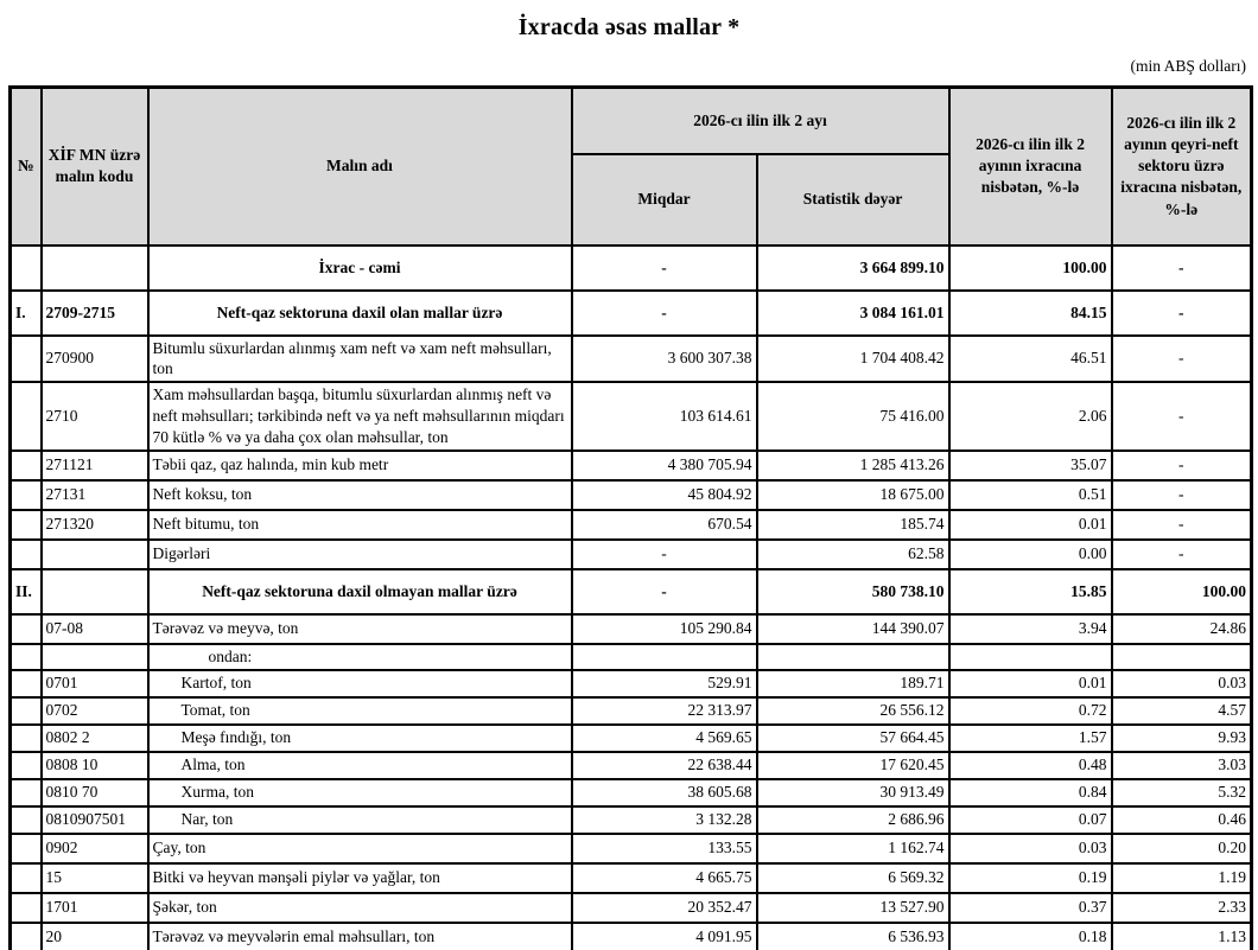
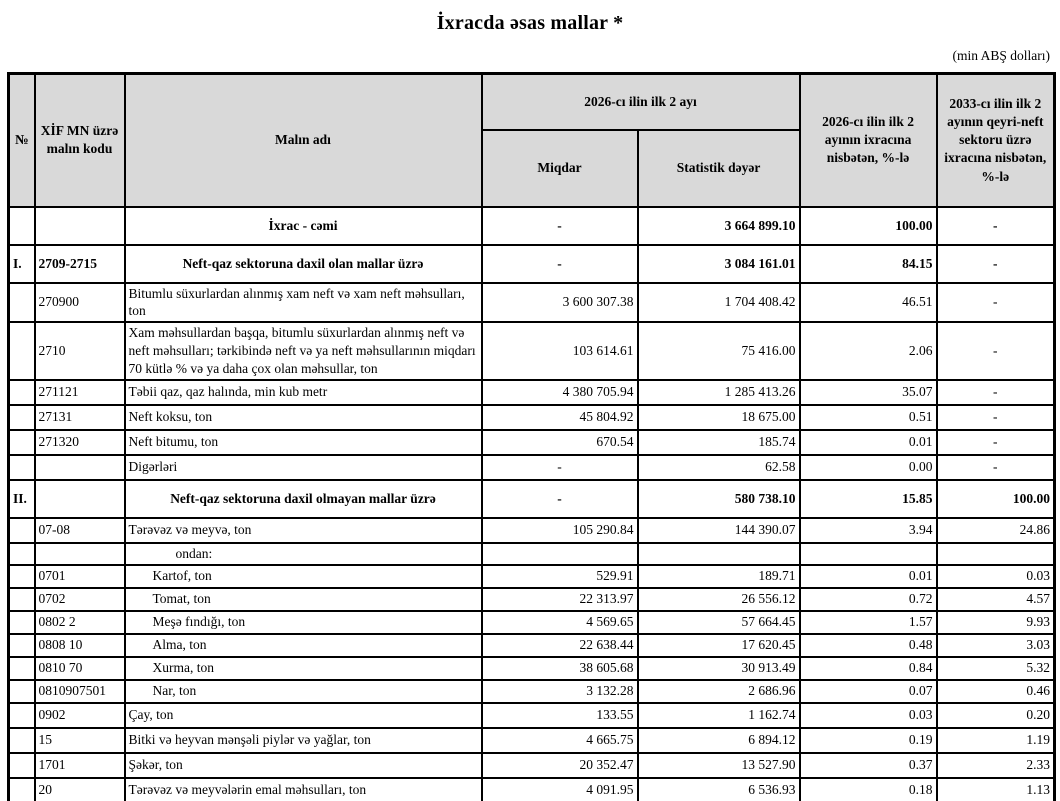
  İxracda əsas mallar *
  (min ABŞ dolları)
- №	XİF MN üzrə malın kodu	Malın adı	2026-cı ilin ilk 2 ayı	2026-cı ilin ilk 2 ayının ixracına nisbətən, %-lə	2026-cı ilin ilk 2 ayının qeyri-neft sektoru üzrə ixracına nisbətən, %-lə
+ №	XİF MN üzrə malın kodu	Malın adı	2026-cı ilin ilk 2 ayı	2026-cı ilin ilk 2 ayının ixracına nisbətən, %-lə	2033-cı ilin ilk 2 ayının qeyri-neft sektoru üzrə ixracına nisbətən, %-lə
  Miqdar	Statistik dəyər
  		İxrac - cəmi	-	3 664 899.10	100.00	-
  I.	2709-2715	Neft-qaz sektoruna daxil olan mallar üzrə	-	3 084 161.01	84.15	-
  	270900	Bitumlu süxurlardan alınmış xam neft və xam neft məhsulları, ton	3 600 307.38	1 704 408.42	46.51	-
  	2710	Xam məhsullardan başqa, bitumlu süxurlardan alınmış neft və neft məhsulları; tərkibində neft və ya neft məhsullarının miqdarı 70 kütlə % və ya daha çox olan məhsullar, ton	103 614.61	75 416.00	2.06	-
  	271121	Təbii qaz, qaz halında, min kub metr	4 380 705.94	1 285 413.26	35.07	-
  	27131	Neft koksu, ton	45 804.92	18 675.00	0.51	-
  	271320	Neft bitumu, ton	670.54	185.74	0.01	-
  		Digərləri	-	62.58	0.00	-
  II.		Neft-qaz sektoruna daxil olmayan mallar üzrə	-	580 738.10	15.85	100.00
  	07-08	Tərəvəz və meyvə, ton	105 290.84	144 390.07	3.94	24.86
  		ondan:
  	0701	Kartof, ton	529.91	189.71	0.01	0.03
  	0702	Tomat, ton	22 313.97	26 556.12	0.72	4.57
  	0802 2	Meşə fındığı, ton	4 569.65	57 664.45	1.57	9.93
  	0808 10	Alma, ton	22 638.44	17 620.45	0.48	3.03
  	0810 70	Xurma, ton	38 605.68	30 913.49	0.84	5.32
  	0810907501	Nar, ton	3 132.28	2 686.96	0.07	0.46
  	0902	Çay, ton	133.55	1 162.74	0.03	0.20
- 	15	Bitki və heyvan mənşəli piylər və yağlar, ton	4 665.75	6 569.32	0.19	1.19
+ 	15	Bitki və heyvan mənşəli piylər və yağlar, ton	4 665.75	6 894.12	0.19	1.19
  	1701	Şəkər, ton	20 352.47	13 527.90	0.37	2.33
  	20	Tərəvəz və meyvələrin emal məhsulları, ton	4 091.95	6 536.93	0.18	1.13
